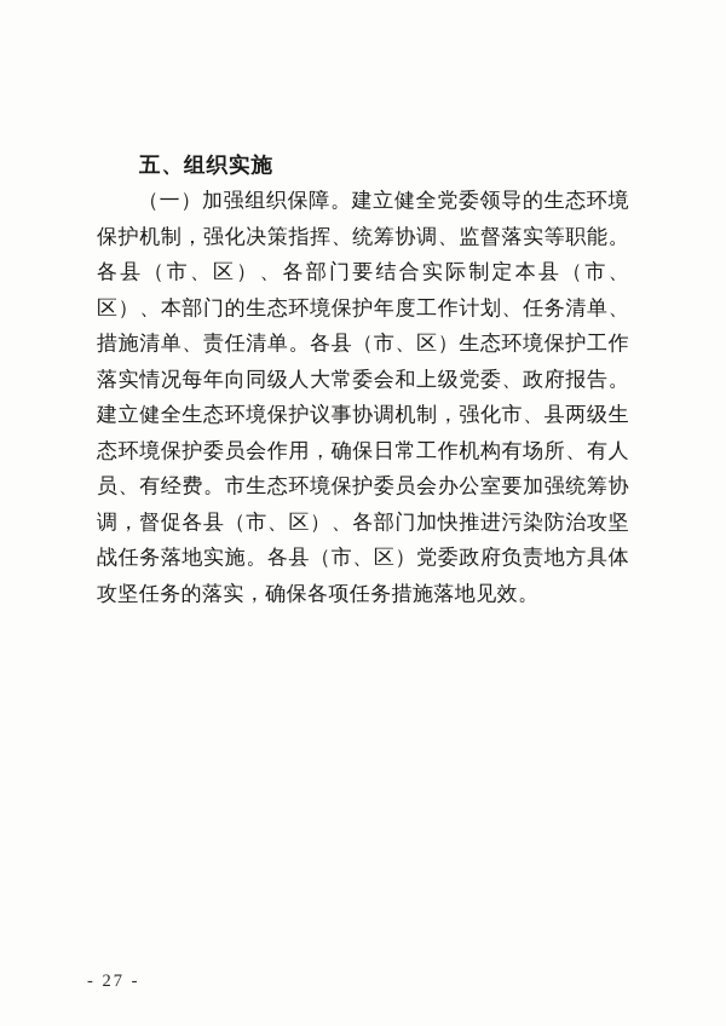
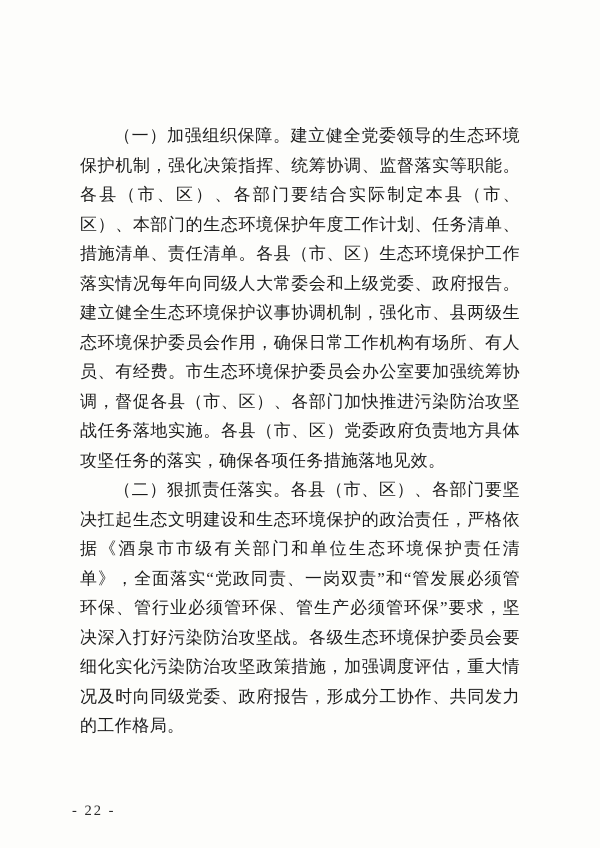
- 五、组织实施
  （一）加强组织保障。建立健全党委领导的生态环境保护机制，强化决策指挥、统筹协调、监督落实等职能。各县（市、区）、各部门要结合实际制定本县（市、区）、本部门的生态环境保护年度工作计划、任务清单、措施清单、责任清单。各县（市、区）生态环境保护工作落实情况每年向同级人大常委会和上级党委、政府报告。建立健全生态环境保护议事协调机制，强化市、县两级生态环境保护委员会作用，确保日常工作机构有场所、有人员、有经费。市生态环境保护委员会办公室要加强统筹协调，督促各县（市、区）、各部门加快推进污染防治攻坚战任务落地实施。各县（市、区）党委政府负责地方具体攻坚任务的落实，确保各项任务措施落地见效。
+ （二）狠抓责任落实。各县（市、区）、各部门要坚决扛起生态文明建设和生态环境保护的政治责任，严格依据《酒泉市市级有关部门和单位生态环境保护责任清单》，全面落实“党政同责、一岗双责”和“管发展必须管环保、管行业必须管环保、管生产必须管环保”要求，坚决深入打好污染防治攻坚战。各级生态环境保护委员会要细化实化污染防治攻坚政策措施，加强调度评估，重大情况及时向同级党委、政府报告，形成分工协作、共同发力的工作格局。
- - 27 -
+ - 22 -
